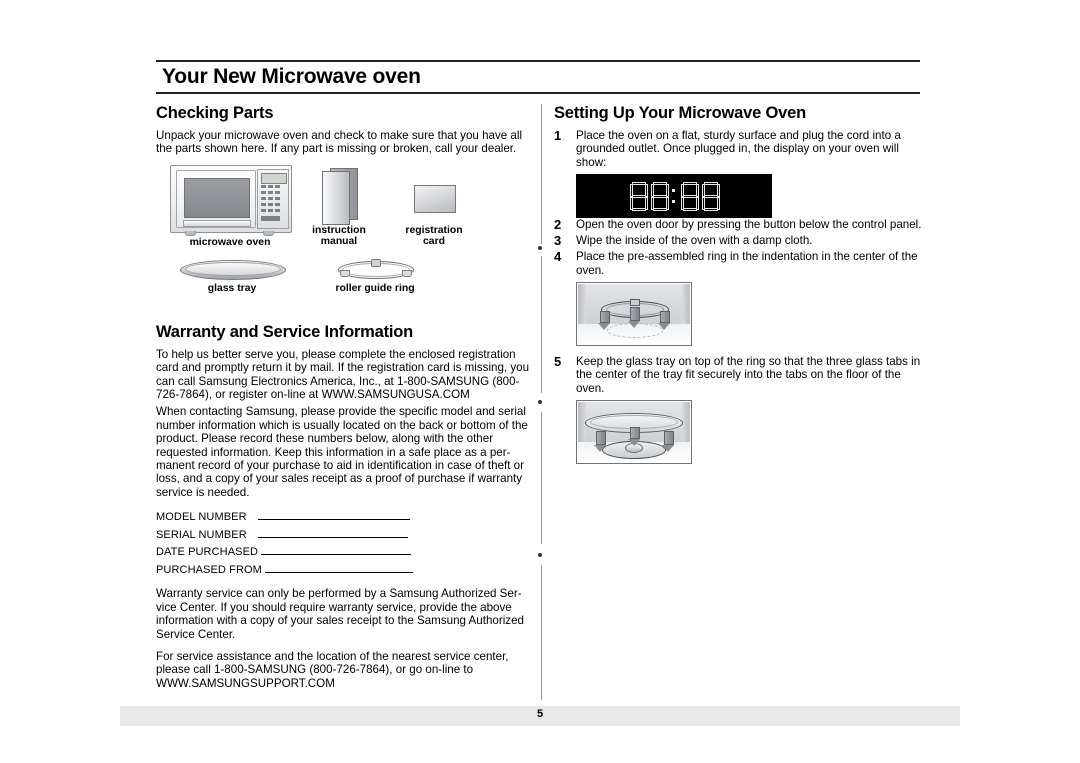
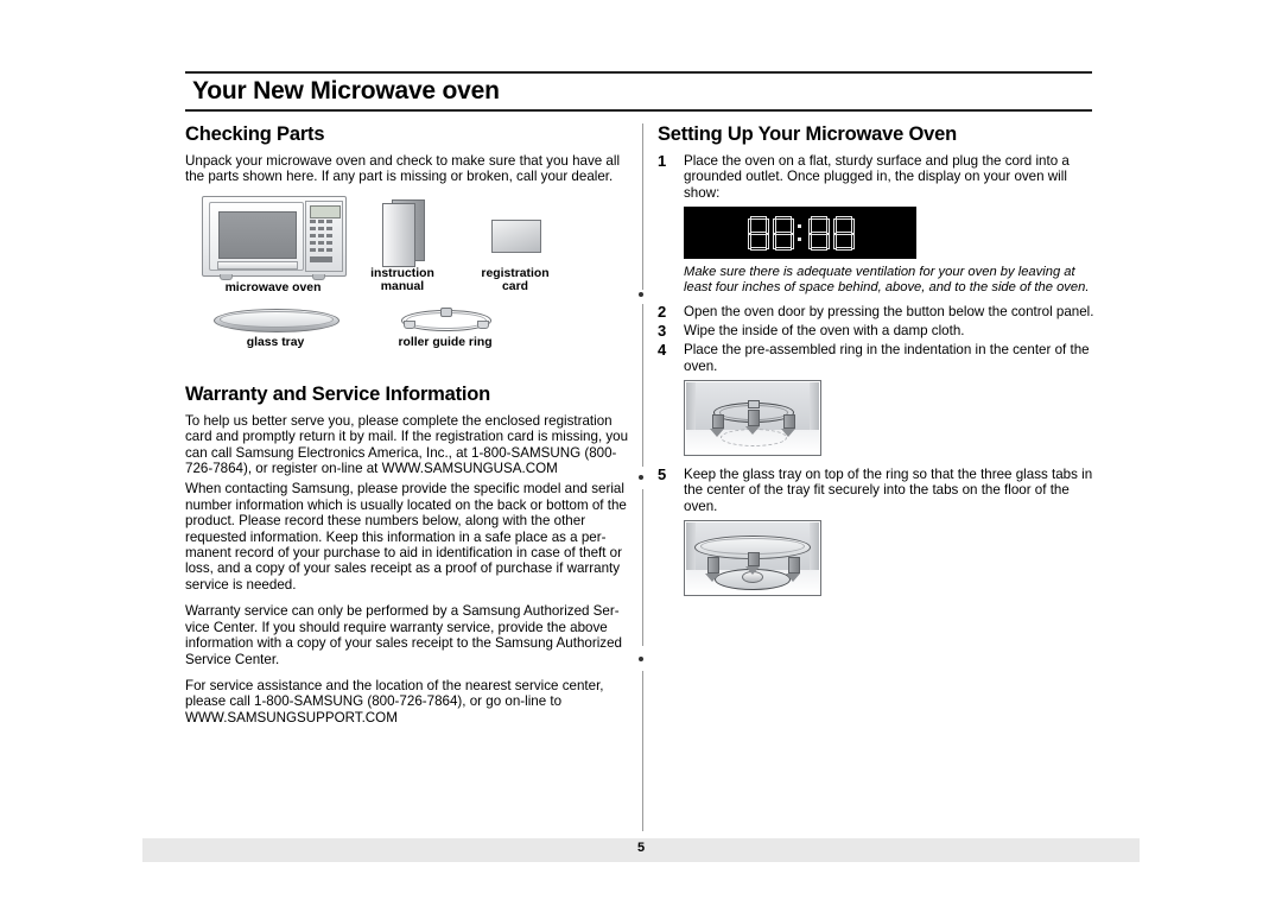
  Your New Microwave oven
  Checking Parts
  Unpack your microwave oven and check to make sure that you have all the parts shown here. If any part is missing or broken, call your dealer.
  microwave oven
  instruction
  manual
  registration
  card
  glass tray
  roller guide ring
  Warranty and Service Information
  To help us better serve you, please complete the enclosed registration card and promptly return it by mail. If the registration card is missing, you can call Samsung Electronics America, Inc., at 1-800-SAMSUNG (800-726-7864), or register on-line at WWW.SAMSUNGUSA.COM
  When contacting Samsung, please provide the specific model and serial number information which is usually located on the back or bottom of the product. Please record these numbers below, along with the other requested information. Keep this information in a safe place as a per-manent record of your purchase to aid in identification in case of theft or loss, and a copy of your sales receipt as a proof of purchase if warranty service is needed.
- MODEL NUMBER
- SERIAL NUMBER
- DATE PURCHASED
- PURCHASED FROM
  Warranty service can only be performed by a Samsung Authorized Ser-vice Center. If you should require warranty service, provide the above information with a copy of your sales receipt to the Samsung Authorized Service Center.
  For service assistance and the location of the nearest service center, please call 1-800-SAMSUNG (800-726-7864), or go on-line to WWW.SAMSUNGSUPPORT.COM
  Setting Up Your Microwave Oven
  1
  Place the oven on a flat, sturdy surface and plug the cord into a grounded outlet. Once plugged in, the display on your oven will show:
+ Make sure there is adequate ventilation for your oven by leaving at least four inches of space behind, above, and to the side of the oven.
  2
  Open the oven door by pressing the button below the control panel.
  3
  Wipe the inside of the oven with a damp cloth.
  4
  Place the pre-assembled ring in the indentation in the center of the oven.
  5
  Keep the glass tray on top of the ring so that the three glass tabs in the center of the tray fit securely into the tabs on the floor of the oven.
  5
